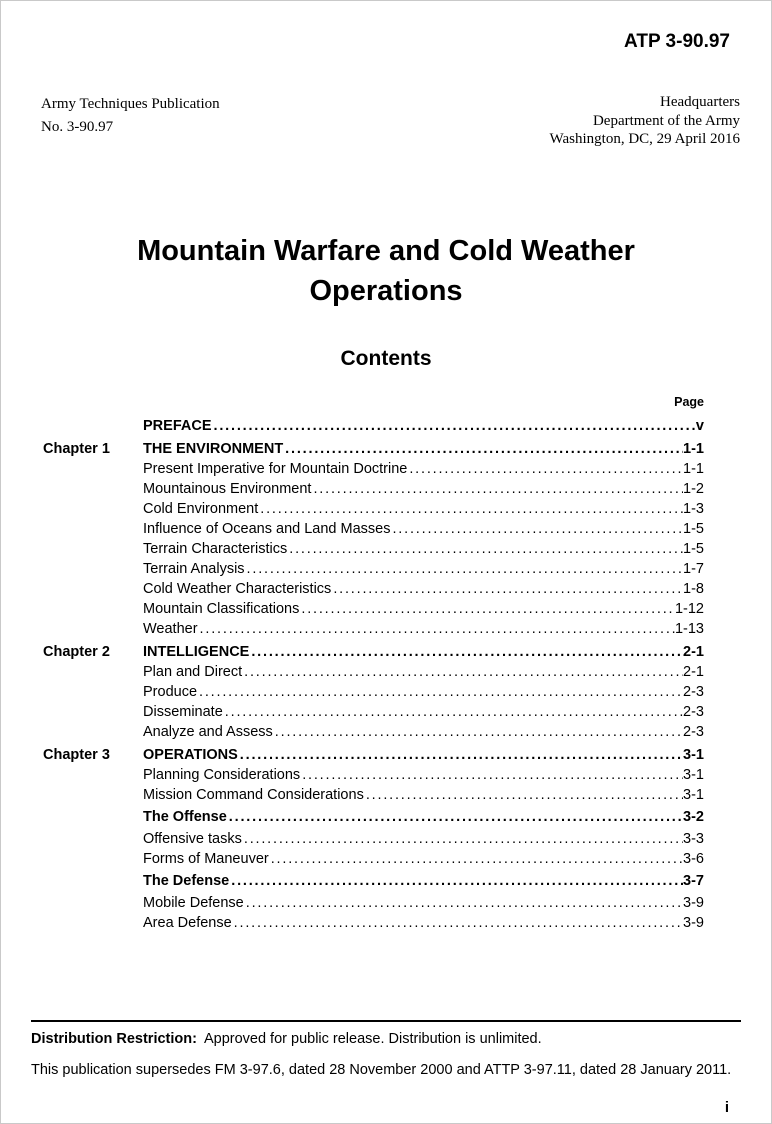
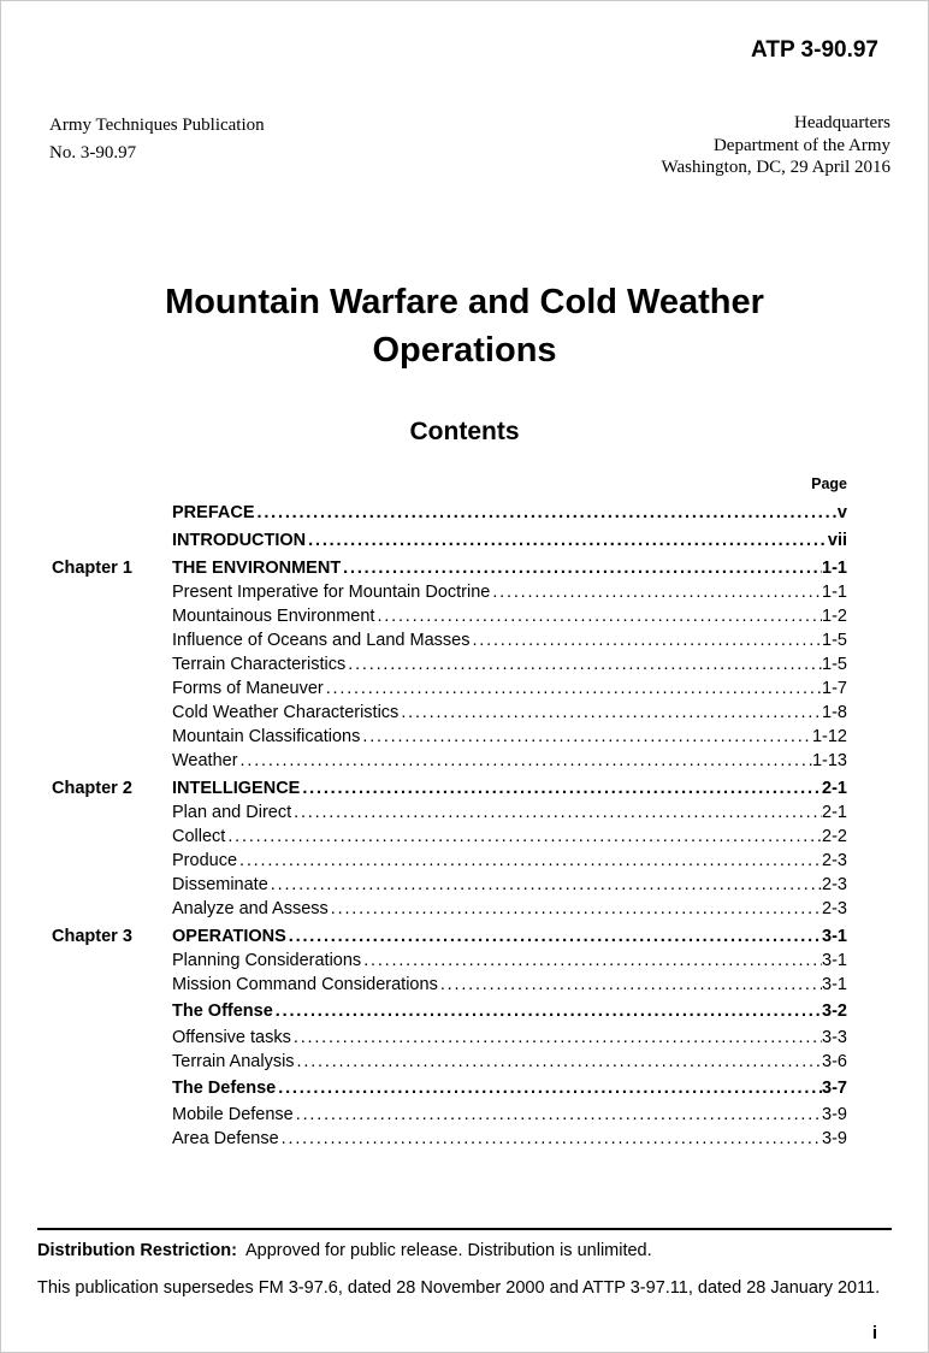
  ATP 3-90.97
  Army Techniques Publication
  No. 3-90.97
  Headquarters
  Department of the Army
  Washington, DC, 29 April 2016
  Mountain Warfare and Cold Weather
  Operations
  Contents
  Page
  PREFACE
  v
+ INTRODUCTION
+ vii
  Chapter 1
  THE ENVIRONMENT
  1-1
  Present Imperative for Mountain Doctrine
  1-1
  Mountainous Environment
  1-2
- Cold Environment
- 1-3
  Influence of Oceans and Land Masses
  1-5
  Terrain Characteristics
  1-5
- Terrain Analysis
+ Forms of Maneuver
  1-7
  Cold Weather Characteristics
  1-8
  Mountain Classifications
  1-12
  Weather
  1-13
  Chapter 2
  INTELLIGENCE
  2-1
  Plan and Direct
  2-1
+ Collect
+ 2-2
  Produce
  2-3
  Disseminate
  2-3
  Analyze and Assess
  2-3
  Chapter 3
  OPERATIONS
  3-1
  Planning Considerations
  3-1
  Mission Command Considerations
  3-1
  The Offense
  3-2
  Offensive tasks
  3-3
- Forms of Maneuver
+ Terrain Analysis
  3-6
  The Defense
  3-7
  Mobile Defense
  3-9
  Area Defense
  3-9
  Distribution Restriction: Approved for public release. Distribution is unlimited.
  This publication supersedes FM 3-97.6, dated 28 November 2000 and ATTP 3-97.11, dated 28 January 2011.
  i
